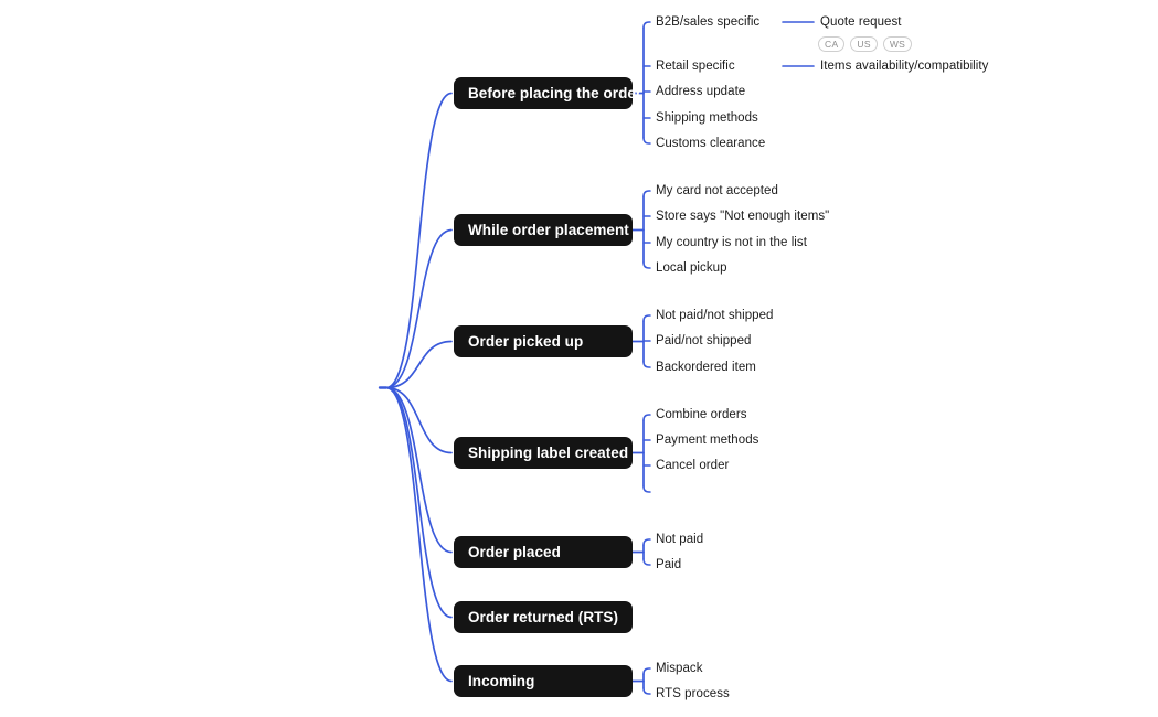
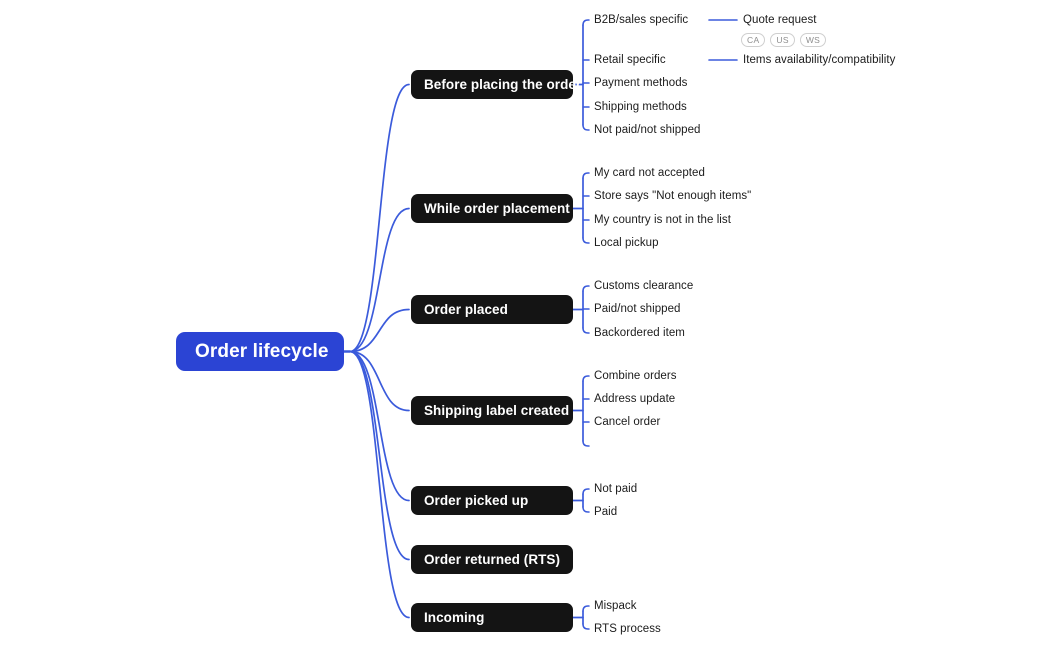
+ Order lifecycle
  Before placing the order
  B2B/sales specific
  Quote request
  CA
  US
  WS
  Retail specific
  Items availability/compatibility
- Address update
+ Payment methods
  Shipping methods
- Customs clearance
+ Not paid/not shipped
  While order placement
  My card not accepted
  Store says "Not enough items"
  My country is not in the list
  Local pickup
- Order picked up
+ Order placed
- Not paid/not shipped
+ Customs clearance
  Paid/not shipped
  Backordered item
  Shipping label created
  Combine orders
- Payment methods
+ Address update
  Cancel order
- Order placed
+ Order picked up
  Not paid
  Paid
  Order returned (RTS)
  Incoming
  Mispack
  RTS process
